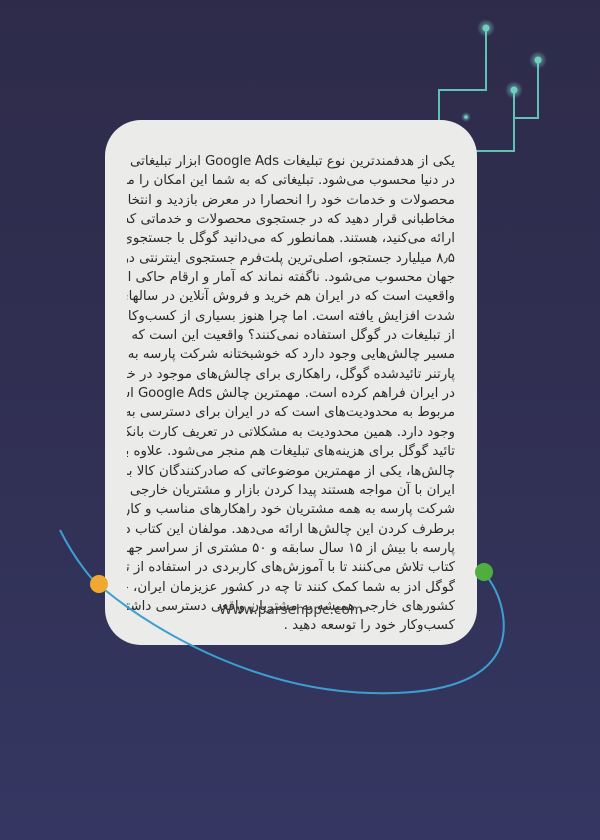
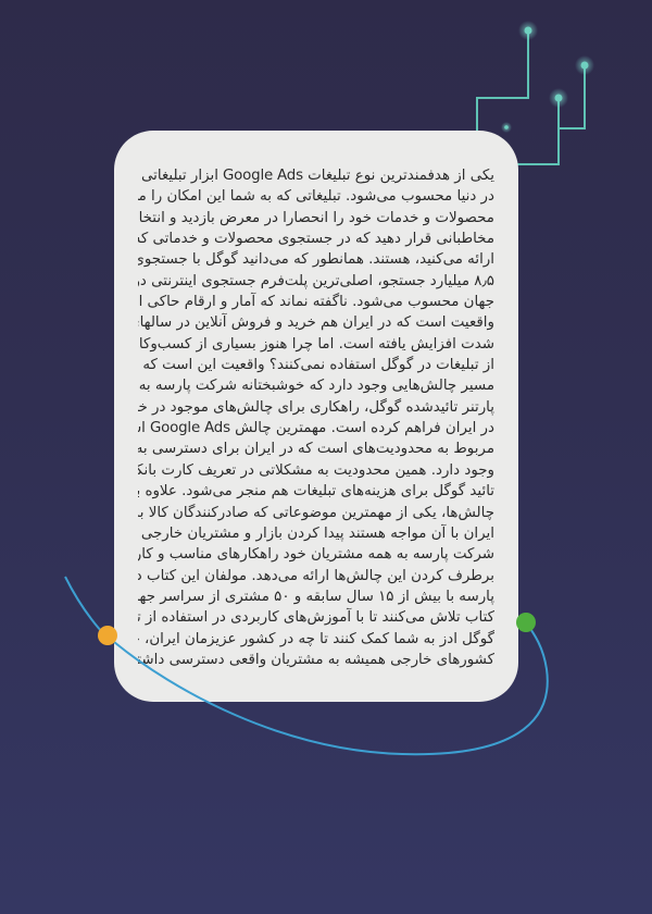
  یکی از هدفمندترین نوع تبلیغات Google Ads ابزار تبلیغاتی
  در دنیا محسوب می‌شود. تبلیغاتی که به شما این امکان را م
  محصولات و خدمات خود را انحصارا در معرض بازدید و انتخا
  مخاطبانی قرار دهید که در جستجوی محصولات و خدماتی که
  ارائه می‌کنید، هستند. همانطور که می‌دانید گوگل با جستجوی
  ۸٫۵ میلیارد جستجو، اصلی‌ترین پلت‌فرم جستجوی اینترنتی د
  جهان محسوب می‌شود. ناگفته نماند که آمار و ارقام حاکی ا
  واقعیت است که در ایران هم خرید و فروش آنلاین در سالها
  شدت افزایش یافته است. اما چرا هنوز بسیاری از کسب‌وکا
  از تبلیغات در گوگل استفاده نمی‌کنند؟ واقعیت این است که
  مسیر چالش‌هایی وجود دارد که خوشبختانه شرکت پارسه به
  پارتنر تائیدشده گوگل، راهکاری برای چالش‌های موجود در خ
  در ایران فراهم کرده است. مهمترین چالش Google Ads ا
  مربوط به محدودیت‌های است که در ایران برای دسترسی به
  وجود دارد. همین محدودیت به مشکلاتی در تعریف کارت بانک
  تائید گوگل برای هزینه‌های تبلیغات هم منجر می‌شود. علاوه ب
  چالش‌ها، یکی از مهمترین موضوعاتی که صادرکنندگان کالا ب
  ایران با آن مواجه هستند پیدا کردن بازار و مشتریان خارجی
  شرکت پارسه به همه مشتریان خود راهکارهای مناسب و کار
  برطرف کردن این چالش‌ها ارائه می‌دهد. مولفان این کتاب د
  پارسه با بیش از ۱۵ سال سابقه و ۵۰ مشتری از سراسر جها
  کتاب تلاش می‌کنند تا با آموزش‌های کاربردی در استفاده از ت
  گوگل ادز به شما کمک کنند تا چه در کشور عزیزمان ایران،
  کشورهای خارجی همیشه به مشتریان واقعی دسترسی داشت
- کسب‌وکار خود را توسعه دهید .
- Www.parsehppc.com
